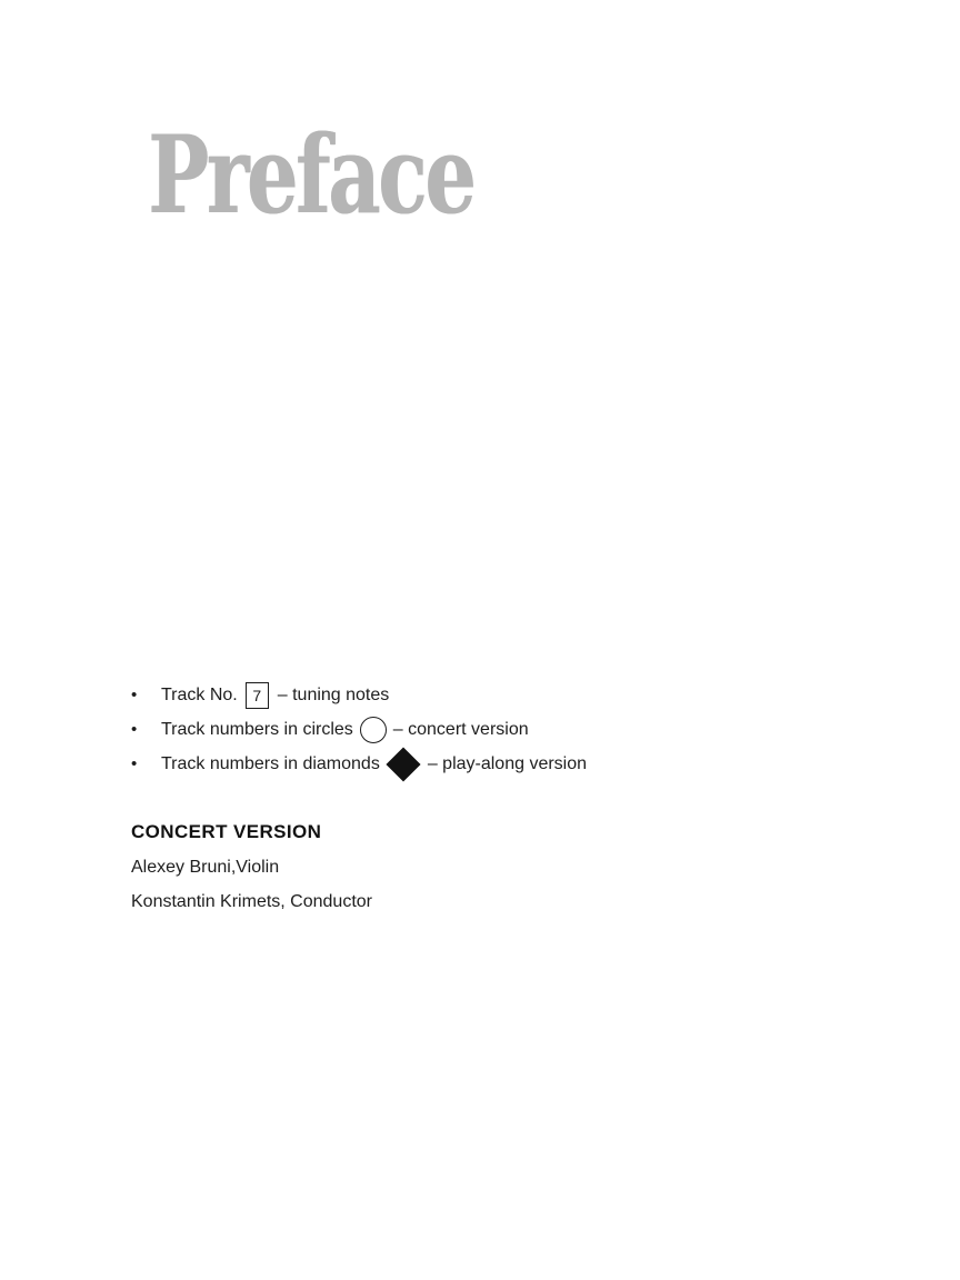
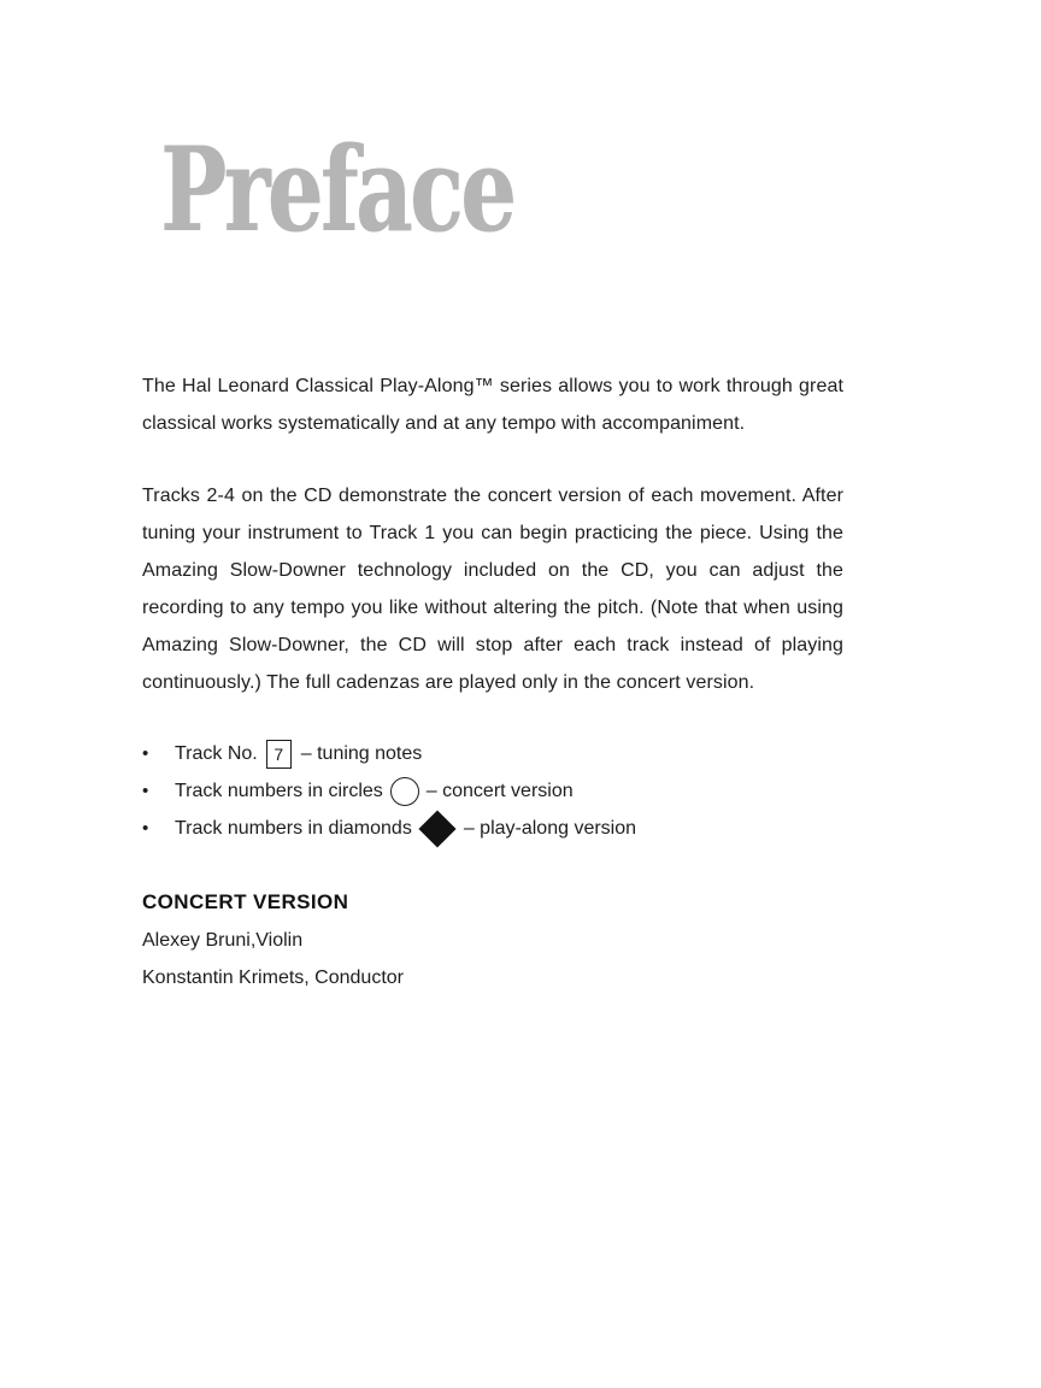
  Preface
+ The Hal Leonard Classical Play-Along™ series allows you to work through great classical works systematically and at any tempo with accompaniment.
+ Tracks 2-4 on the CD demonstrate the concert version of each movement. After tuning your instrument to Track 1 you can begin practicing the piece. Using the Amazing Slow-Downer technology included on the CD, you can adjust the recording to any tempo you like without altering the pitch. (Note that when using Amazing Slow-Downer, the CD will stop after each track instead of playing continuously.) The full cadenzas are played only in the concert version.
  •
  Track No.
  7
  – tuning notes
  •
  Track numbers in circles
  – concert version
  •
  Track numbers in diamonds
  – play-along version
  CONCERT VERSION
  Alexey Bruni,Violin
  Konstantin Krimets, Conductor
